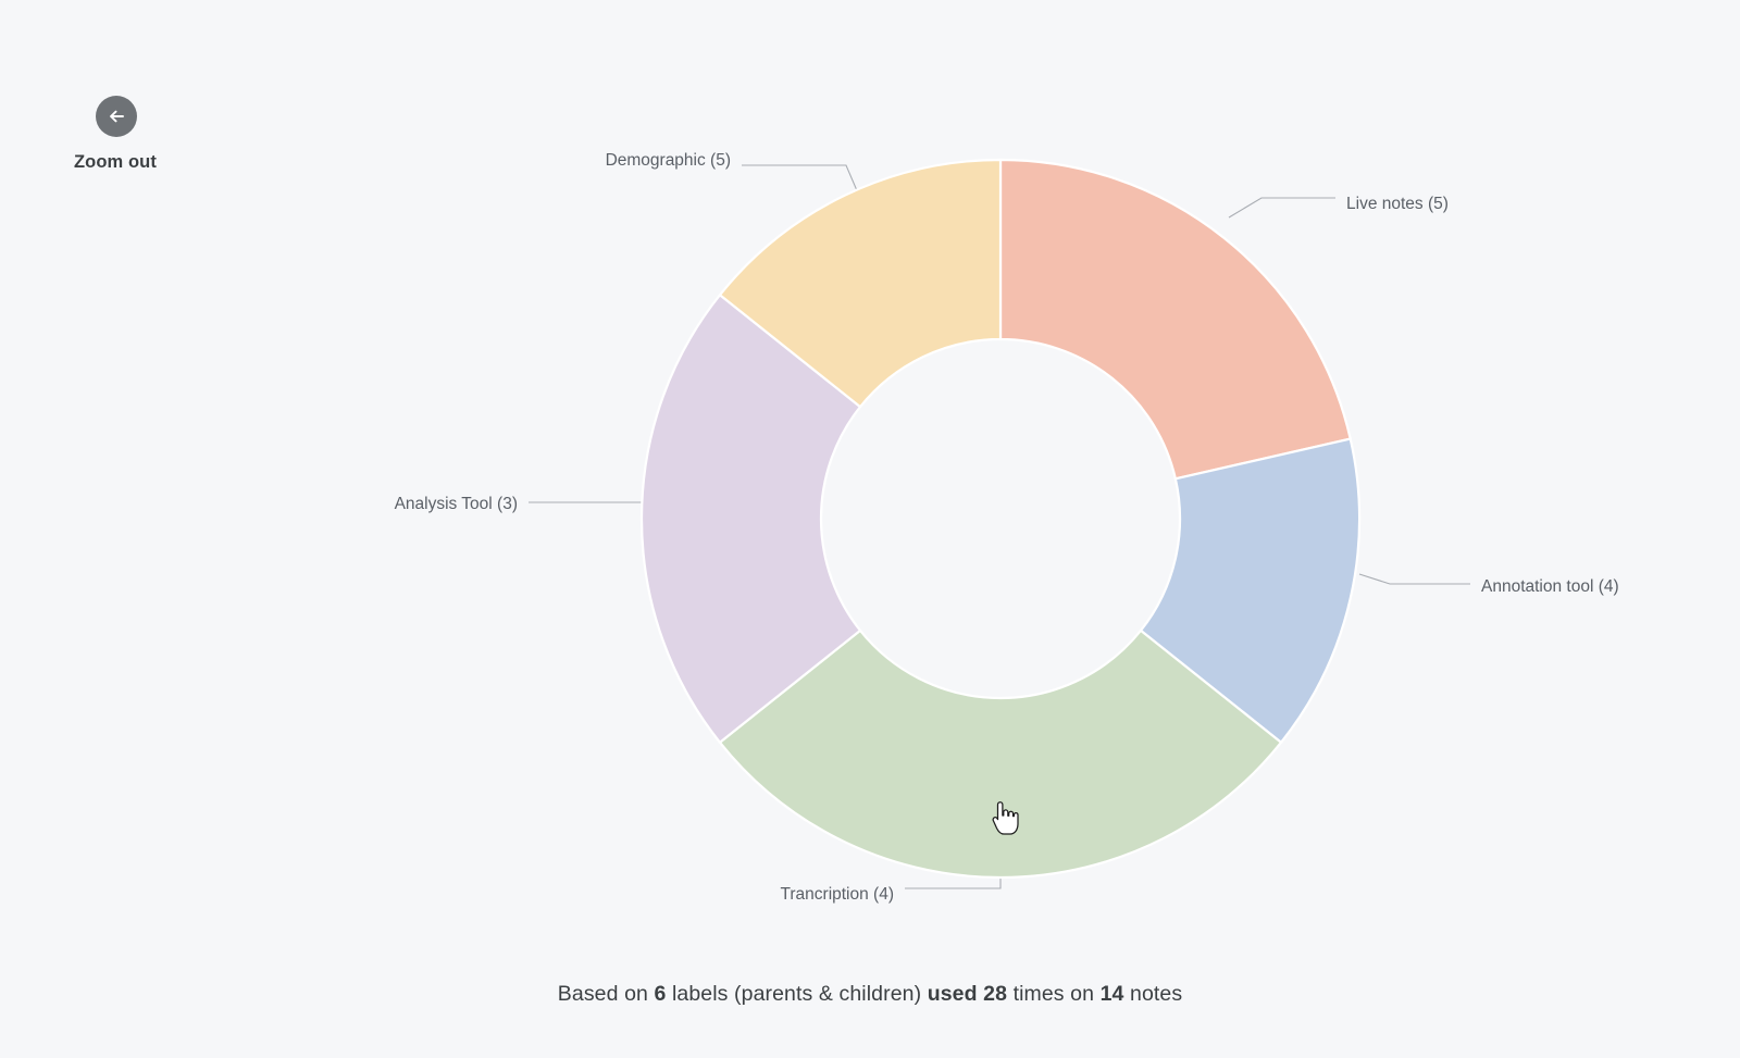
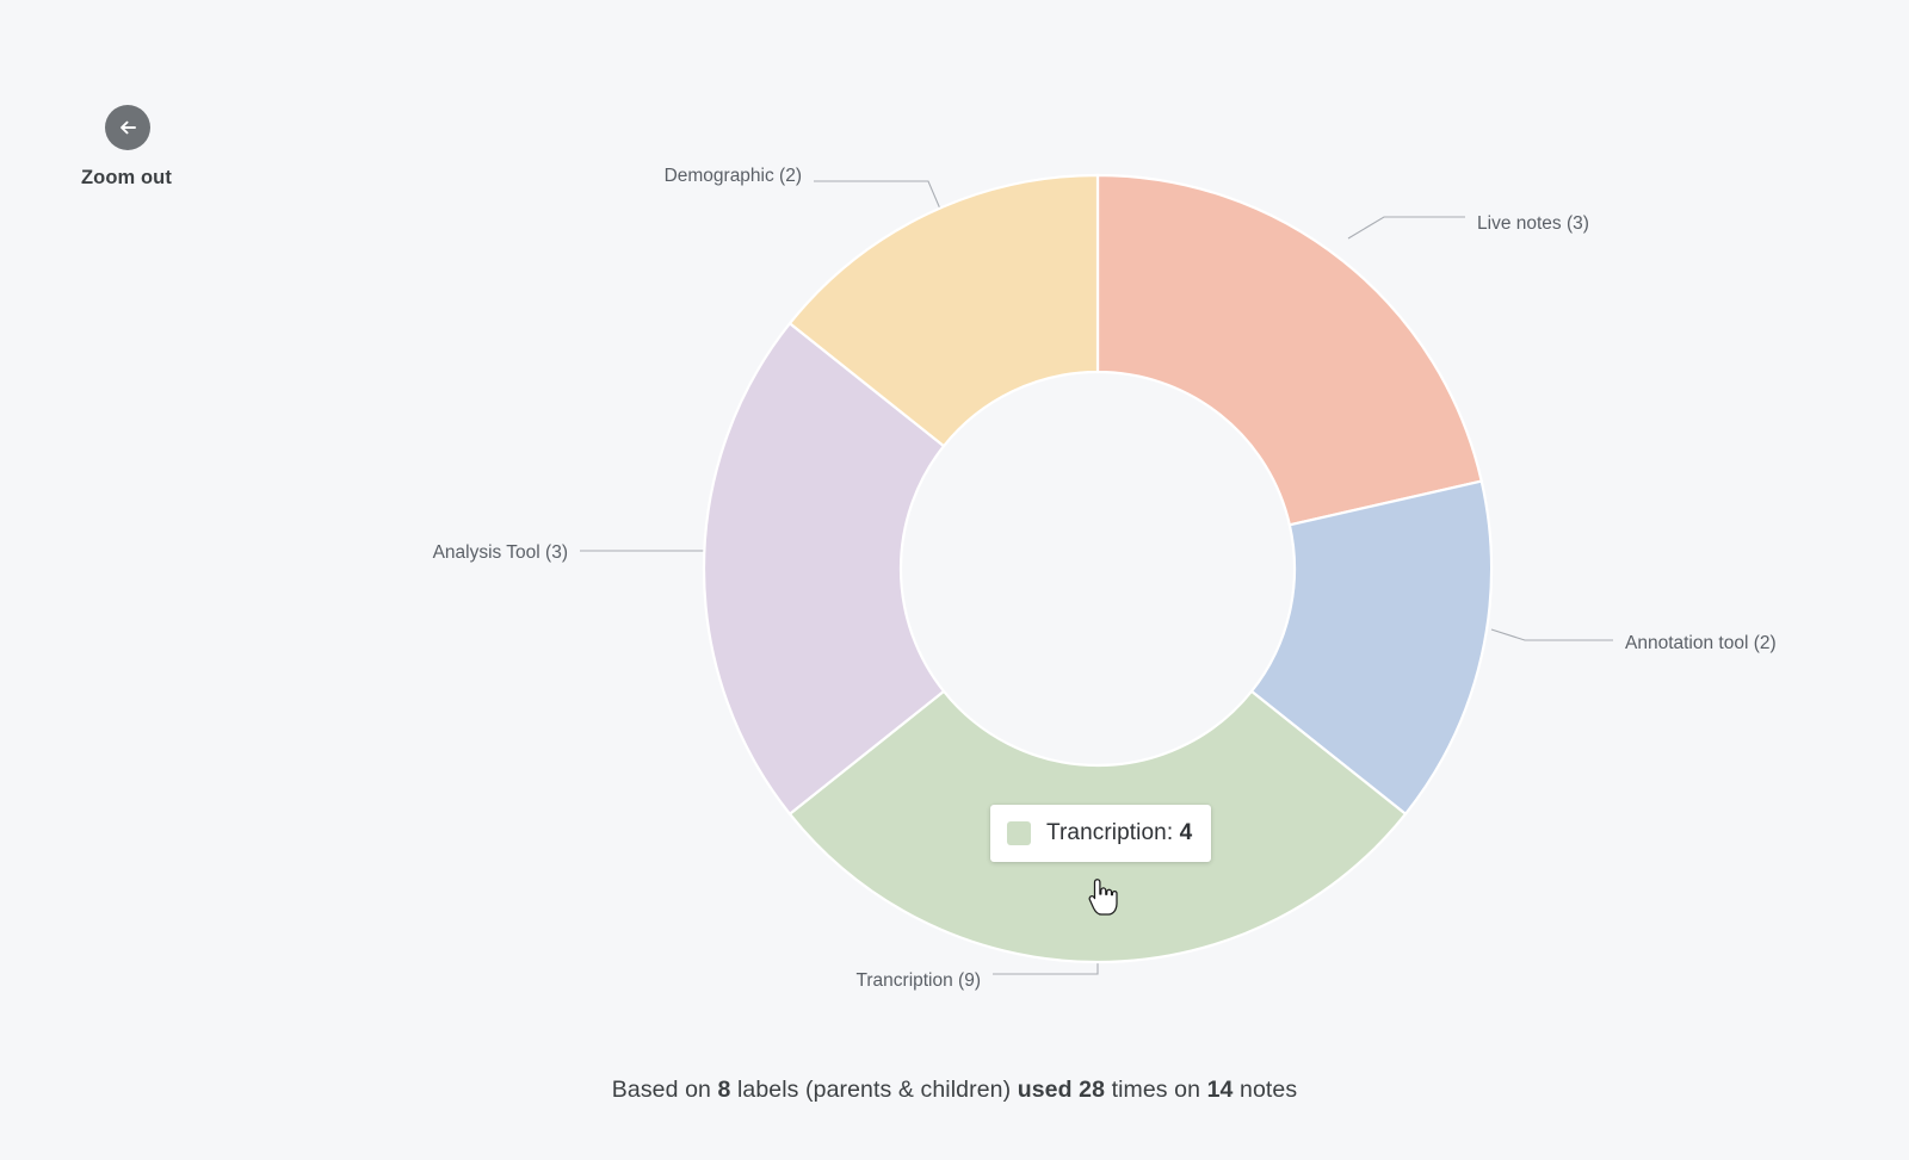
  Zoom out
- Live notes (5)
+ Live notes (3)
- Annotation tool (4)
+ Annotation tool (2)
- Trancription (4)
+ Trancription (9)
  Analysis Tool (3)
- Demographic (5)
+ Demographic (2)
+ Trancription: 4
- Based on 6 labels (parents & children) used 28 times on 14 notes
+ Based on 8 labels (parents & children) used 28 times on 14 notes
